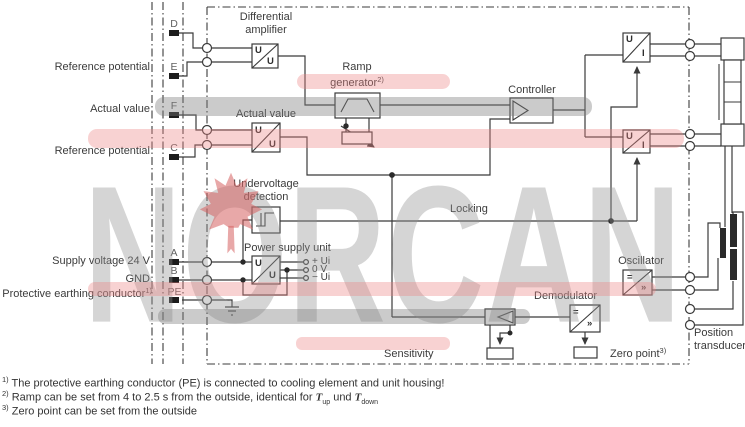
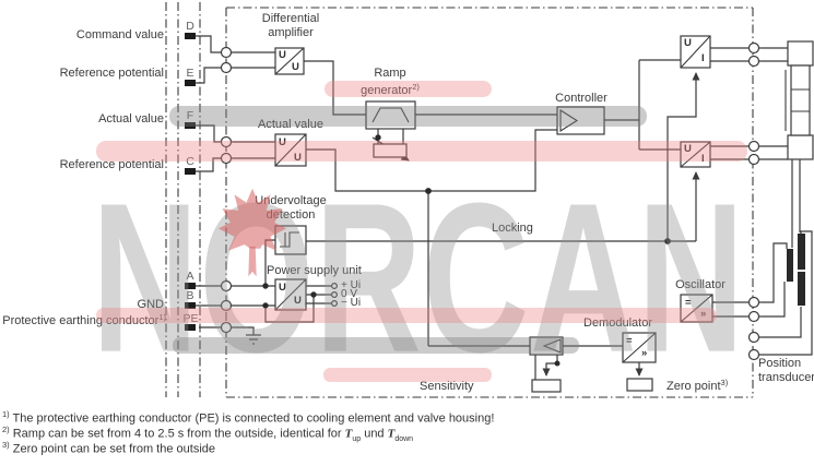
  U
  U
  U
  U
  U
  U
  U
  I
  U
  I
  =
  »
  =
  »
+ Command value
  Reference potential
  Actual value
  Reference potential
- Supply voltage 24 V
  GND
  Protective earthing conductor1)
  D
  E
  F
  C
  A
  B
  PE
  Differential amplifier
  Actual value
  Ramp generator2)
  Controller
  Undervoltage detection
  Power supply unit
  Locking
  Oscillator
  Demodulator
  Sensitivity
  Zero point3)
  Position transducer
  + Ui
  0 V
  − Ui
  NORCAN
- 1) The protective earthing conductor (PE) is connected to cooling element and unit housing!
+ 1) The protective earthing conductor (PE) is connected to cooling element and valve housing!
  2) Ramp can be set from 4 to 2.5 s from the outside, identical for T und T
  3) Zero point can be set from the outside
